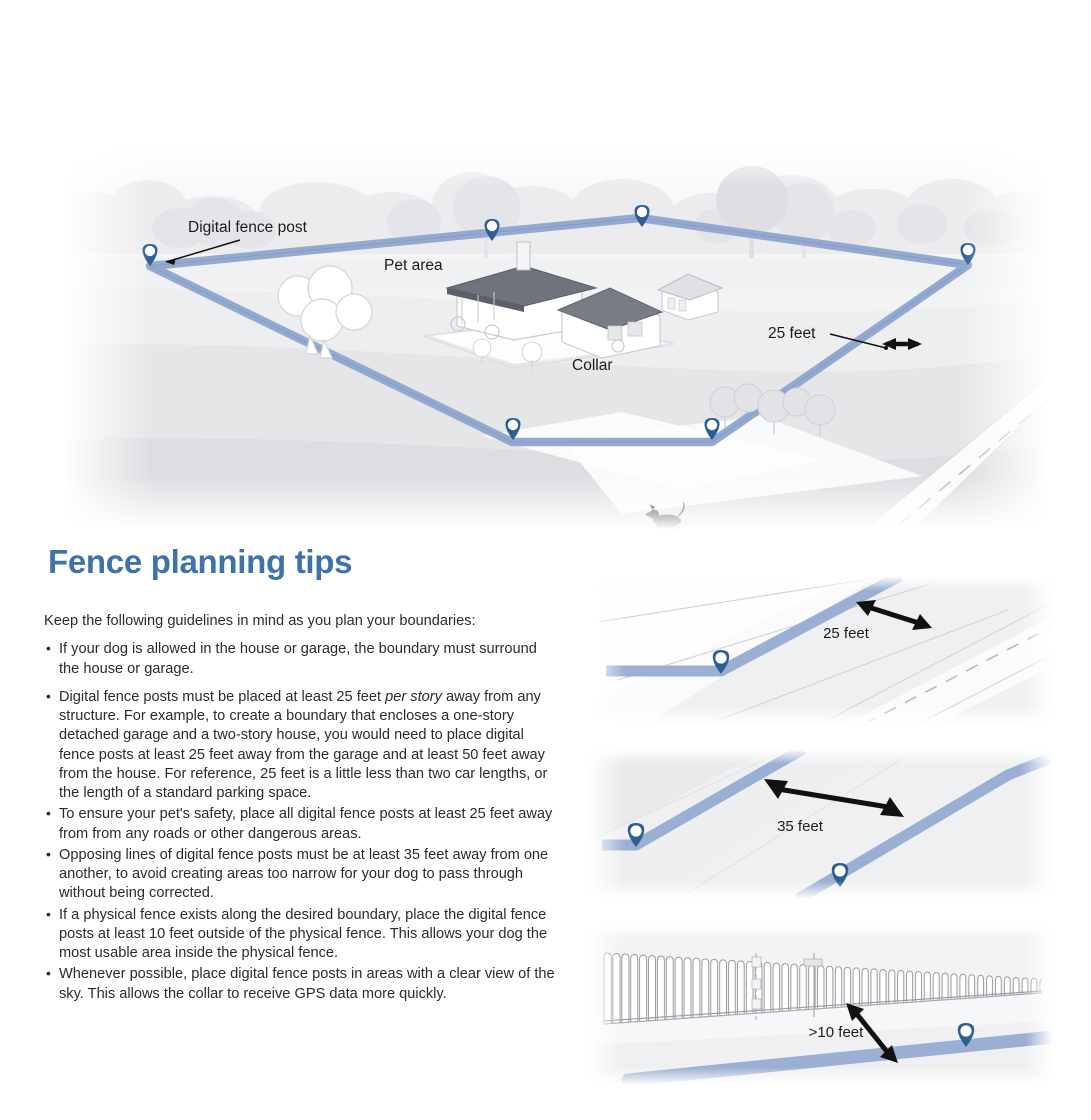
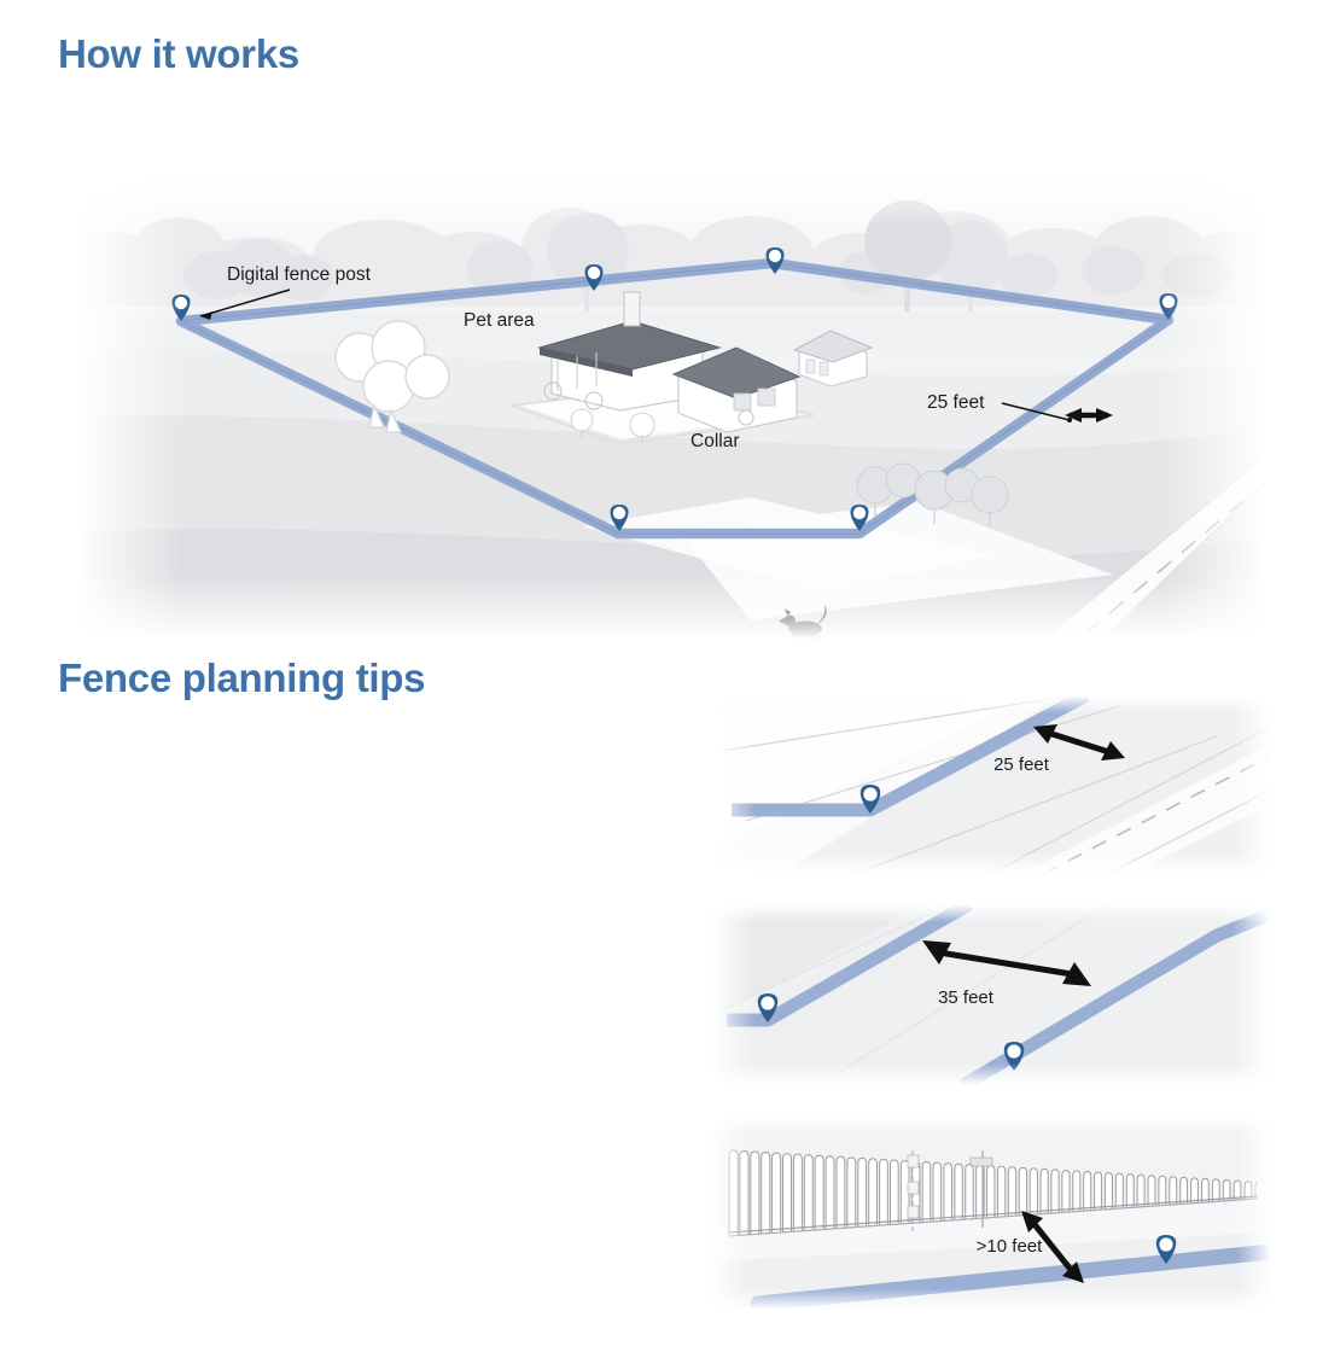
+ How it works
  Fence planning tips
- Keep the following guidelines in mind as you plan your boundaries:
- If your dog is allowed in the house or garage, the boundary must surround the house or garage.
- Digital fence posts must be placed at least 25 feet per story away from any structure. For example, to create a boundary that encloses a one-story detached garage and a two-story house, you would need to place digital fence posts at least 25 feet away from the garage and at least 50 feet away from the house. For reference, 25 feet is a little less than two car lengths, or the length of a standard parking space.
- To ensure your pet's safety, place all digital fence posts at least 25 feet away from from any roads or other dangerous areas.
- Opposing lines of digital fence posts must be at least 35 feet away from one another, to avoid creating areas too narrow for your dog to pass through without being corrected.
- If a physical fence exists along the desired boundary, place the digital fence posts at least 10 feet outside of the physical fence. This allows your dog the most usable area inside the physical fence.
- Whenever possible, place digital fence posts in areas with a clear view of the sky. This allows the collar to receive GPS data more quickly.
